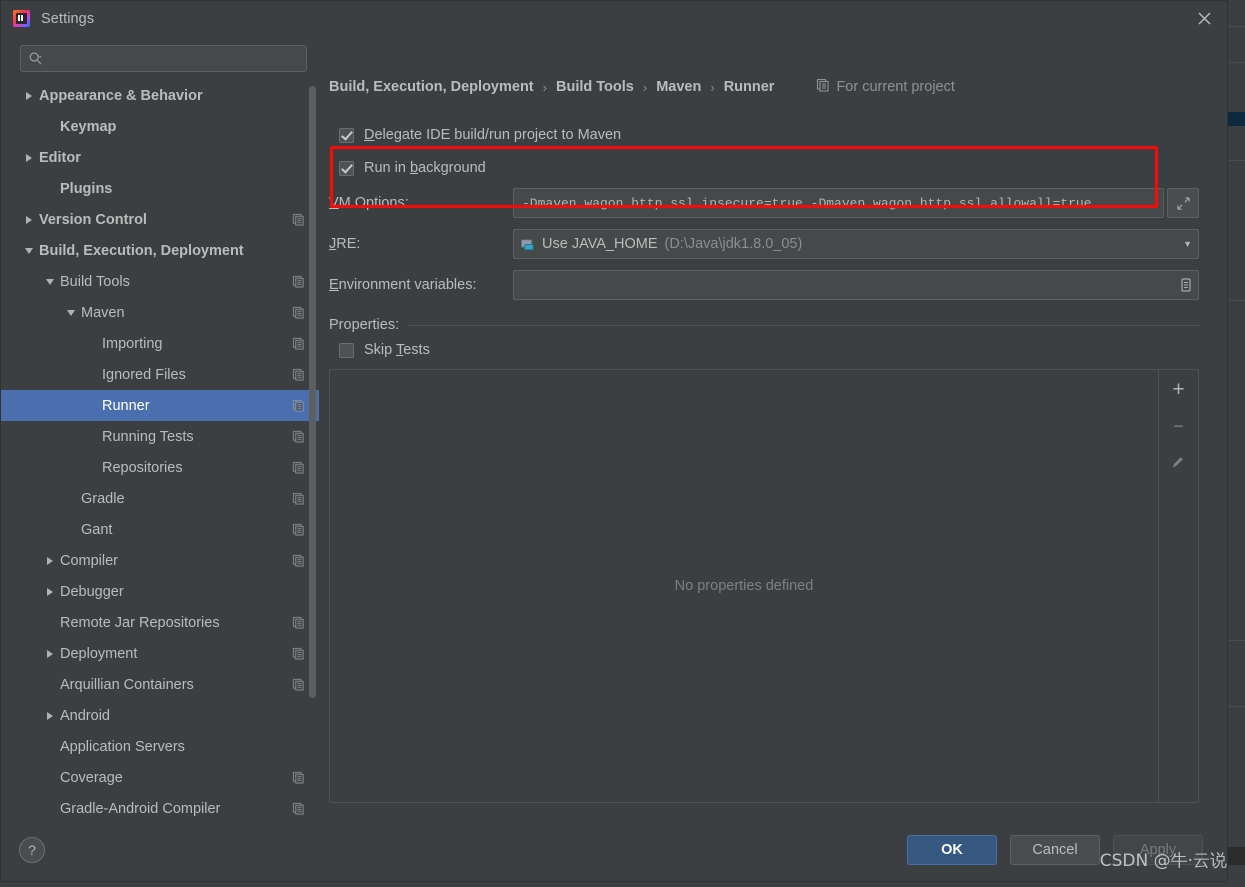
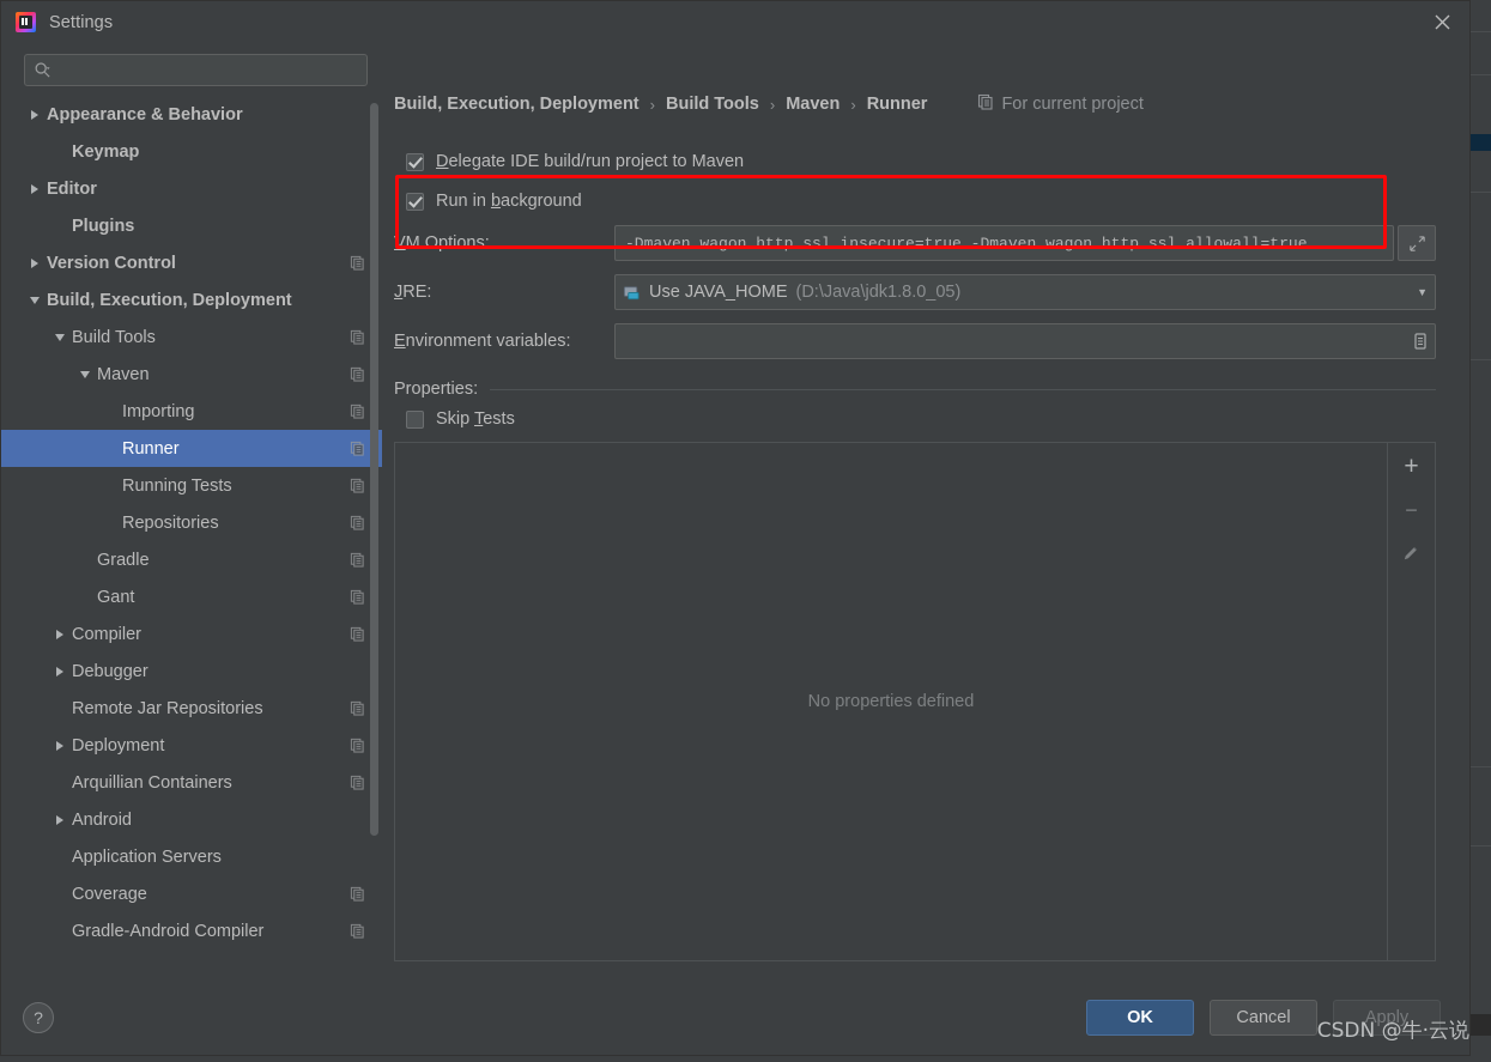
  Settings
  Appearance & Behavior
  Keymap
  Editor
  Plugins
  Version Control
  Build, Execution, Deployment
  Build Tools
  Maven
  Importing
- Ignored Files
  Runner
  Running Tests
  Repositories
  Gradle
  Gant
  Compiler
  Debugger
  Remote Jar Repositories
  Deployment
  Arquillian Containers
  Android
  Application Servers
  Coverage
  Gradle-Android Compiler
  Build, Execution, Deployment
  ›
  Build Tools
  ›
  Maven
  ›
  Runner
  For current project
  Delegate IDE build/run project to Maven
  Run in background
  VM Options:
  -Dmaven.wagon.http.ssl.insecure=true -Dmaven.wagon.http.ssl.allowall=true
  JRE:
  Use JAVA_HOME
  (D:\Java\jdk1.8.0_05)
  ▼
  Environment variables:
  Properties:
  Skip Tests
  No properties defined
  +
  −
  ?
  OK
  Cancel
  Apply
  CSDN @牛·云说
